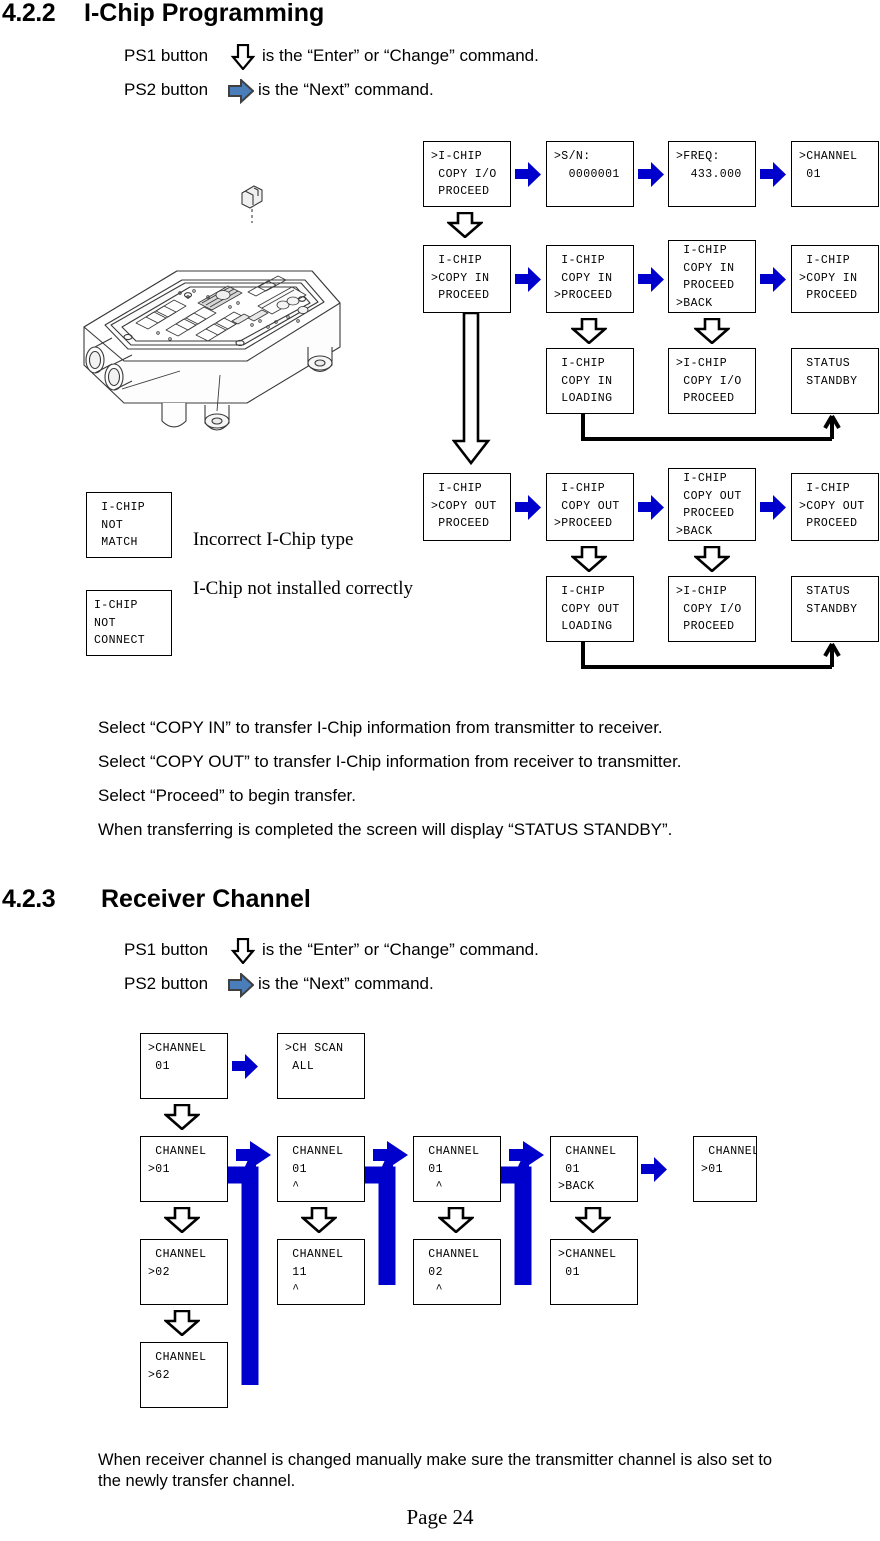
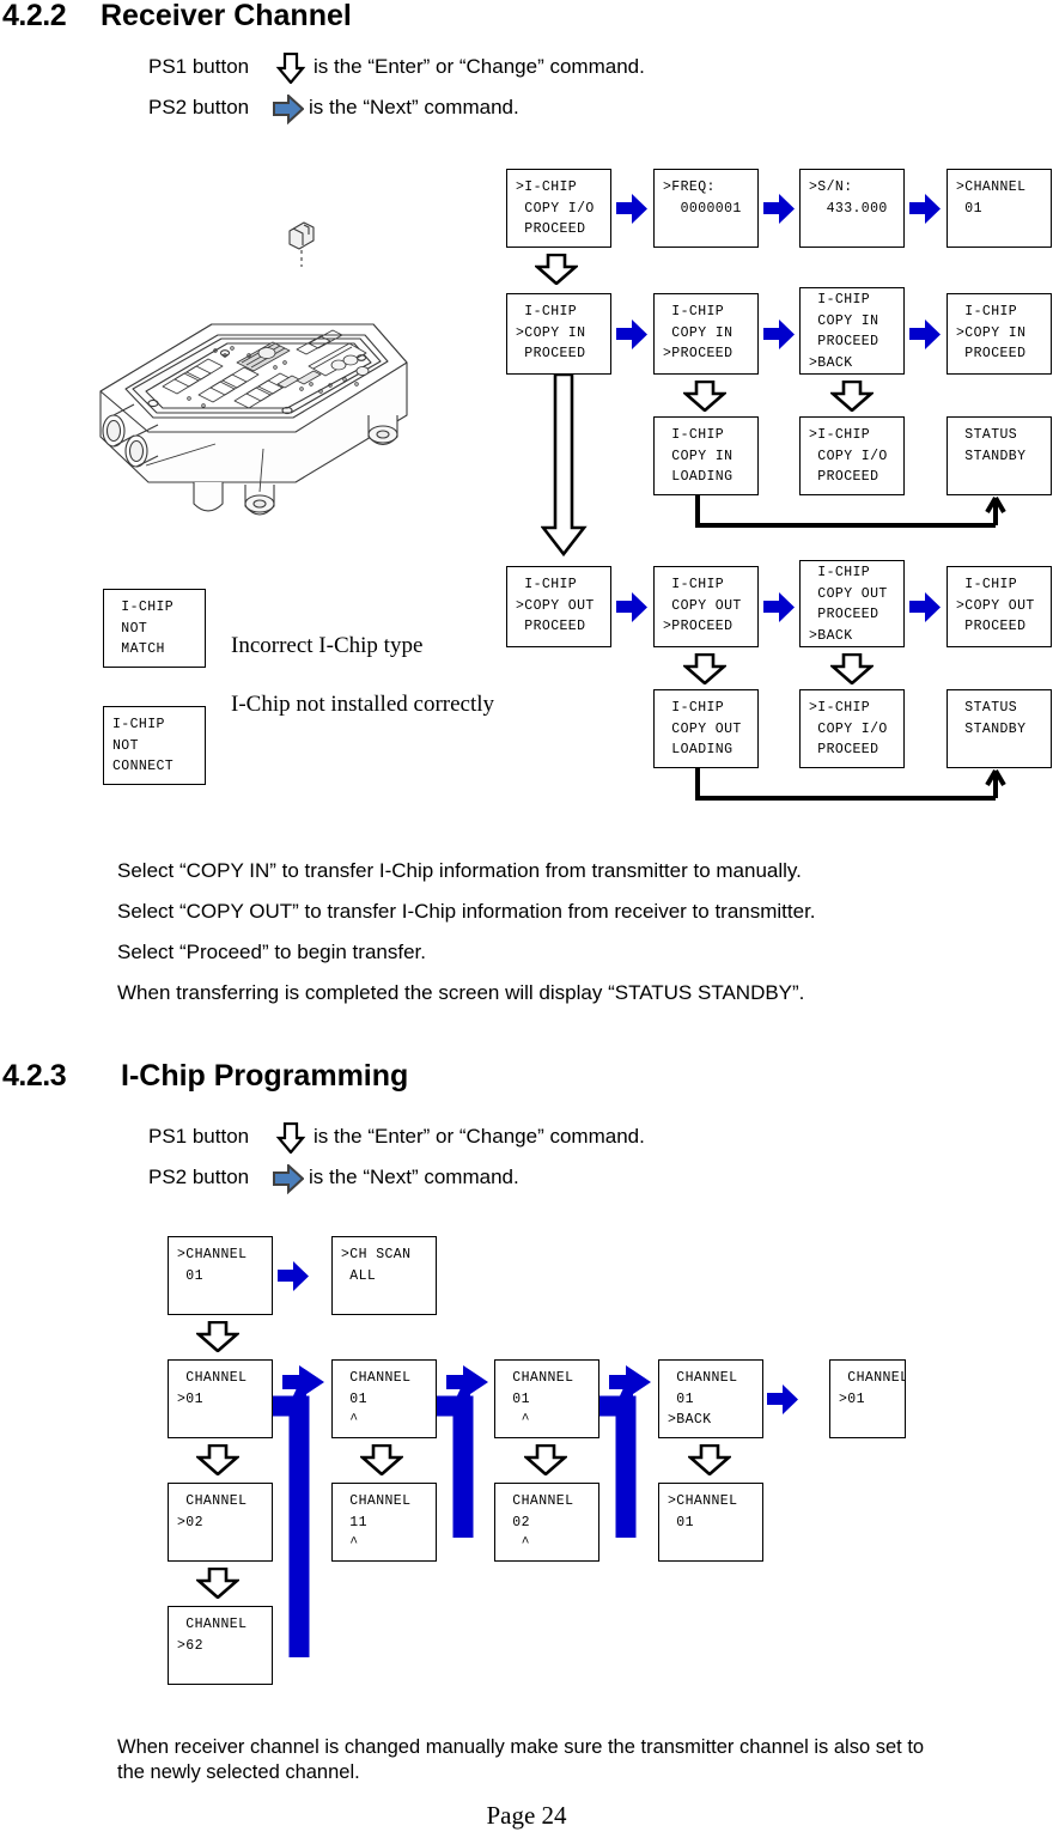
  4.2.2
- I-Chip Programming
+ Receiver Channel
  PS1 button
  is the “Enter” or “Change” command.
  PS2 button
  is the “Next” command.
  >I-CHIP
  COPY I/O
  PROCEED
- >S/N:
+ >FREQ:
  0000001
- >FREQ:
+ >S/N:
  433.000
  >CHANNEL
  01
  I-CHIP
  >COPY IN
  PROCEED
  I-CHIP
  COPY IN
  >PROCEED
  I-CHIP
  COPY IN
  PROCEED
  >BACK
  I-CHIP
  >COPY IN
  PROCEED
  I-CHIP
  COPY IN
  LOADING
  >I-CHIP
  COPY I/O
  PROCEED
  STATUS
  STANDBY
  I-CHIP
  NOT
  MATCH
  Incorrect I-Chip type
  I-CHIP
  NOT
  CONNECT
  I-Chip not installed correctly
  I-CHIP
  >COPY OUT
  PROCEED
  I-CHIP
  COPY OUT
  >PROCEED
  I-CHIP
  COPY OUT
  PROCEED
  >BACK
  I-CHIP
  >COPY OUT
  PROCEED
  I-CHIP
  COPY OUT
  LOADING
  >I-CHIP
  COPY I/O
  PROCEED
  STATUS
  STANDBY
- Select “COPY IN” to transfer I-Chip information from transmitter to receiver.
+ Select “COPY IN” to transfer I-Chip information from transmitter to manually.
  Select “COPY OUT” to transfer I-Chip information from receiver to transmitter.
  Select “Proceed” to begin transfer.
  When transferring is completed the screen will display “STATUS STANDBY”.
  4.2.3
- Receiver Channel
+ I-Chip Programming
  PS1 button
  is the “Enter” or “Change” command.
  PS2 button
  is the “Next” command.
  >CHANNEL
  01
  >CH SCAN
  ALL
  CHANNEL
  >01
  CHANNEL
  01
  ^
  CHANNEL
  01
  ^
  CHANNEL
  01
  >BACK
  CHANNEL
  >01
  CHANNEL
  >02
  CHANNEL
  11
  ^
  CHANNEL
  02
  ^
  >CHANNEL
  01
  CHANNEL
  >62
- When receiver channel is changed manually make sure the transmitter channel is also set to the newly transfer channel.
+ When receiver channel is changed manually make sure the transmitter channel is also set to the newly selected channel.
  Page 24
